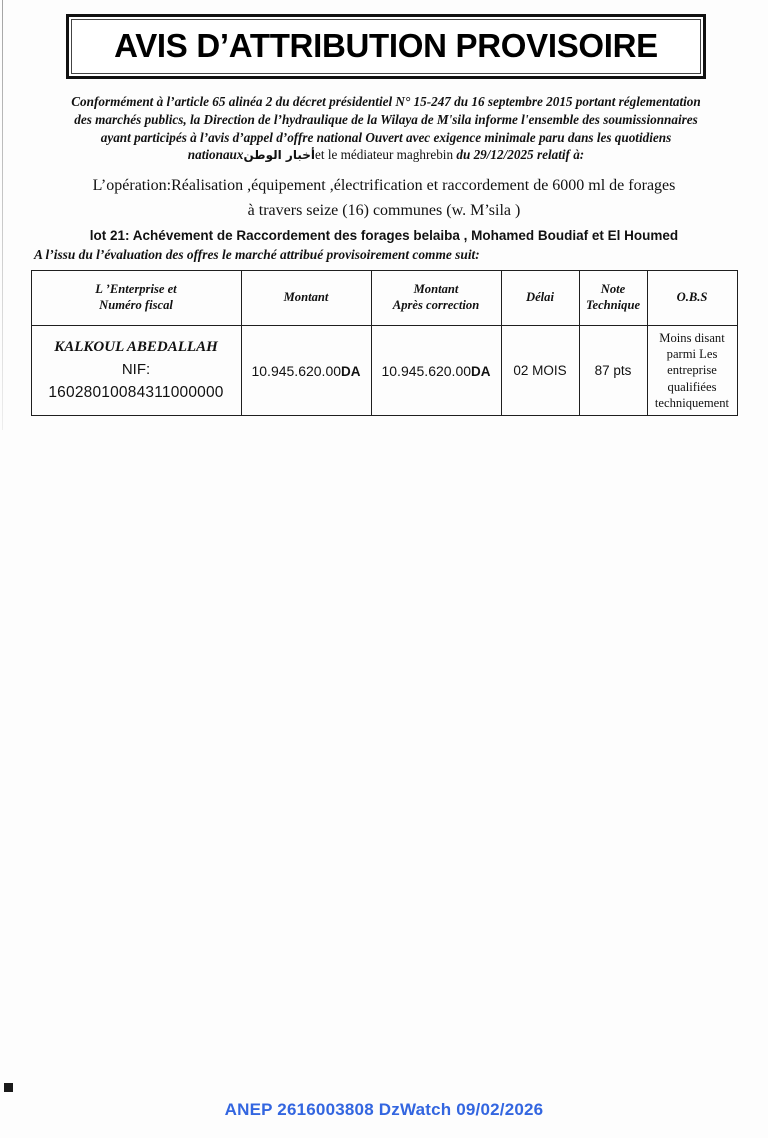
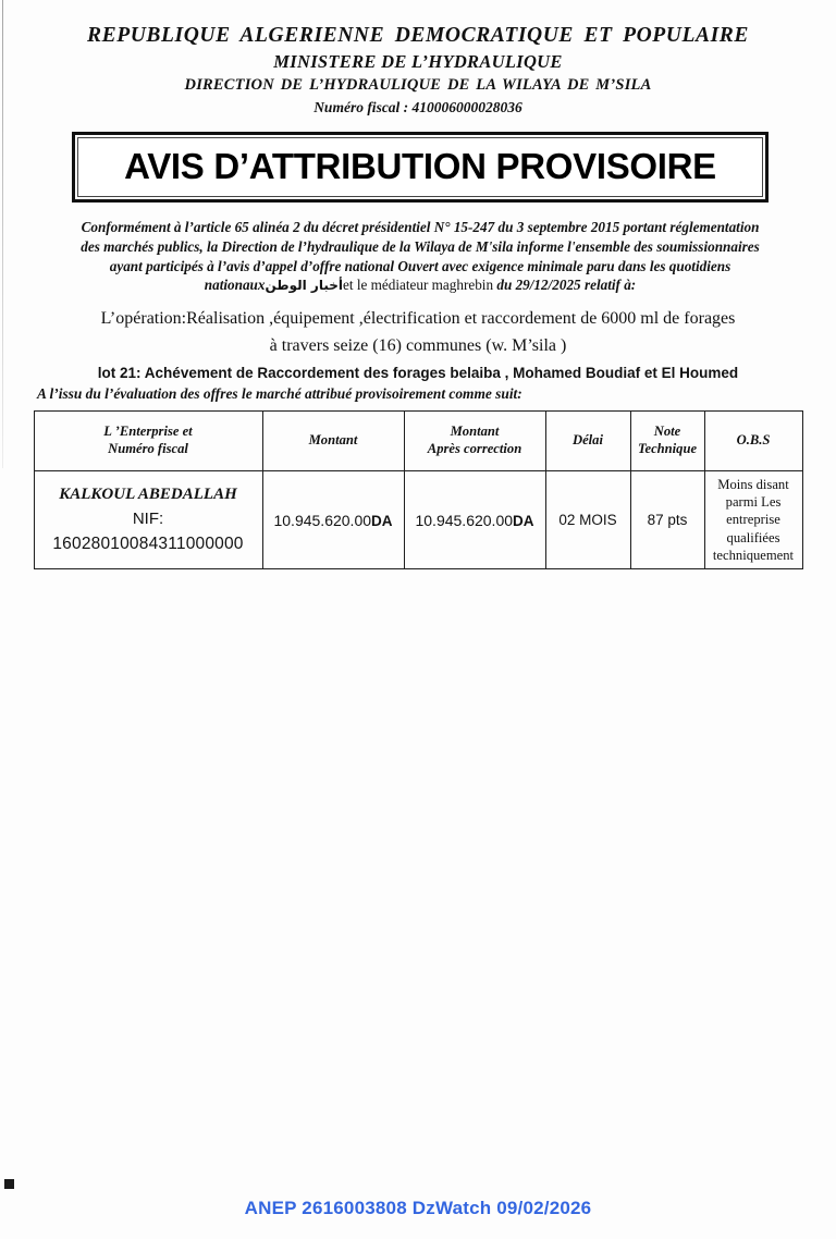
+ REPUBLIQUE ALGERIENNE DEMOCRATIQUE ET POPULAIRE
+ MINISTERE DE L’HYDRAULIQUE
+ DIRECTION DE L’HYDRAULIQUE DE LA WILAYA DE M’SILA
+ Numéro fiscal : 410006000028036
  AVIS D’ATTRIBUTION PROVISOIRE
- Conformément à l’article 65 alinéa 2 du décret présidentiel N° 15-247 du 16 septembre 2015 portant réglementation
+ Conformément à l’article 65 alinéa 2 du décret présidentiel N° 15-247 du 3 septembre 2015 portant réglementation
  des marchés publics, la Direction de l’hydraulique de la Wilaya de M'sila informe l'ensemble des soumissionnaires
  ayant participés à l’avis d’appel d’offre national Ouvert avec exigence minimale paru dans les quotidiens
  nationaux أخبار الوطن et le médiateur maghrebin du 29/12/2025 relatif à:
  L’opération:Réalisation ,équipement ,électrification et raccordement de 6000 ml de forages
  à travers seize (16) communes (w. M’sila )
  lot 21: Achévement de Raccordement des forages belaiba , Mohamed Boudiaf et El Houmed
  A l’issu du l’évaluation des offres le marché attribué provisoirement comme suit:
  L ’Enterprise et Numéro fiscal	Montant	Montant Après correction	Délai	Note Technique	O.B.S
  KALKOUL ABEDALLAH NIF: 16028010084311000000	10.945.620.00DA	10.945.620.00DA	02 MOIS	87 pts	Moins disant parmi Les entreprise qualifiées techniquement
  ANEP 2616003808 DzWatch 09/02/2026
